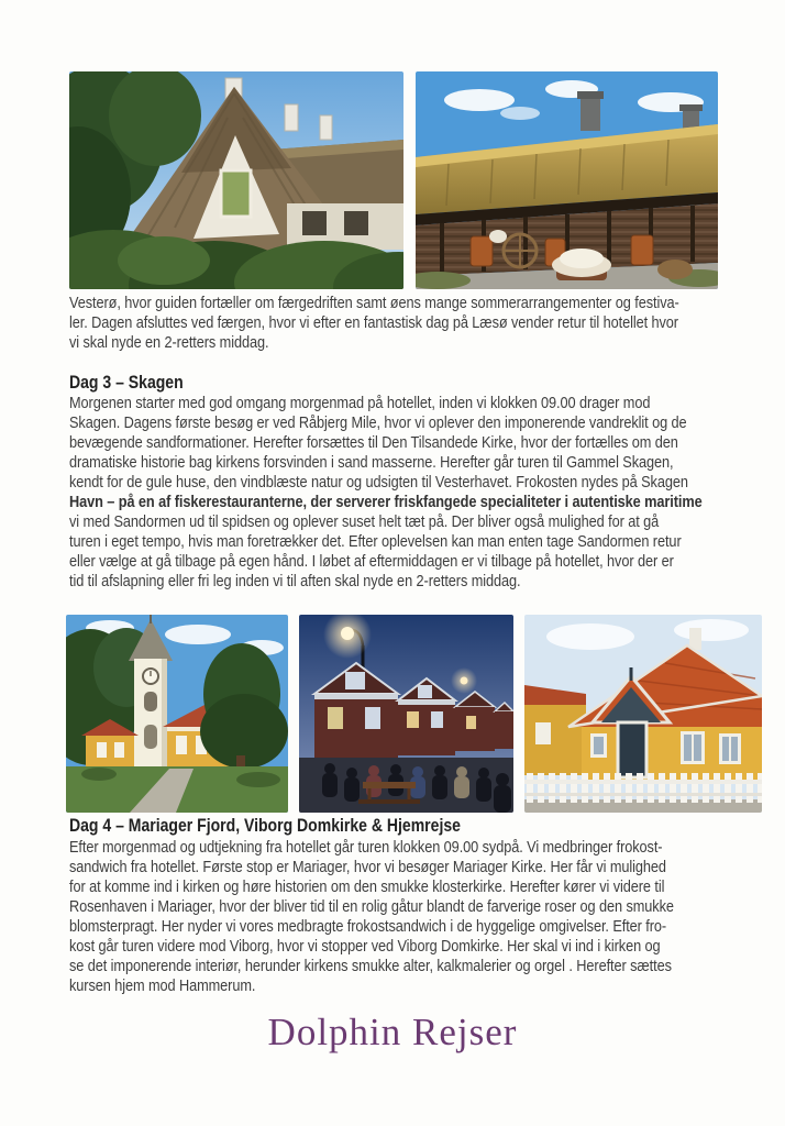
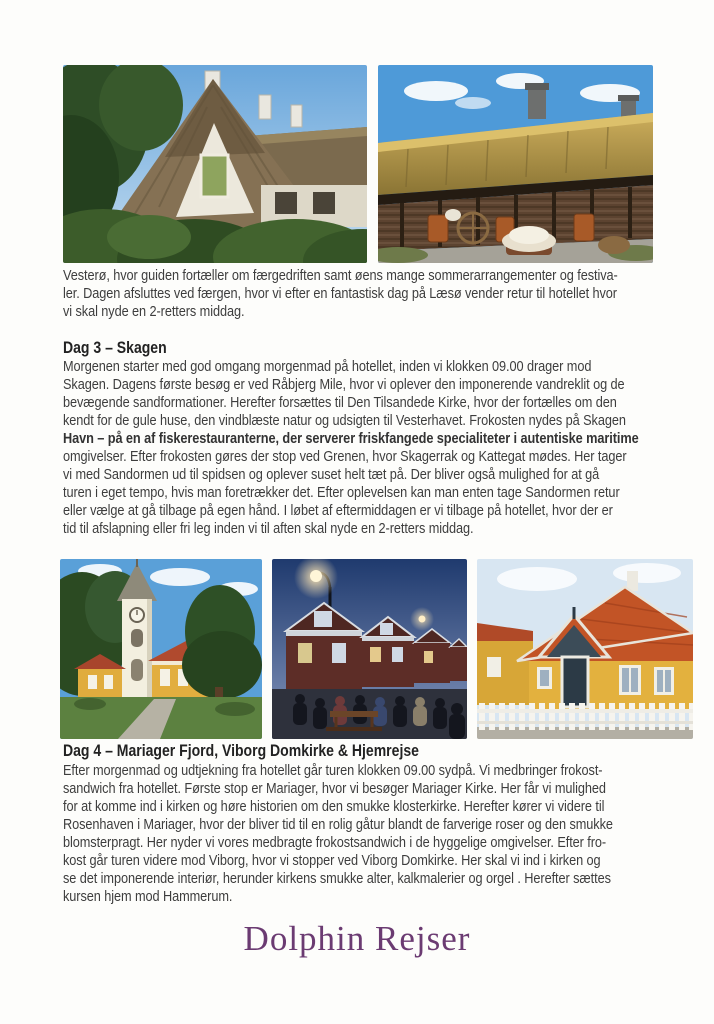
  Vesterø, hvor guiden fortæller om færgedriften samt øens mange sommerarrangementer og festiva-
  ler. Dagen afsluttes ved færgen, hvor vi efter en fantastisk dag på Læsø vender retur til hotellet hvor
  vi skal nyde en 2-retters middag.
  Dag 3 – Skagen
  Morgenen starter med god omgang morgenmad på hotellet, inden vi klokken 09.00 drager mod
  Skagen. Dagens første besøg er ved Råbjerg Mile, hvor vi oplever den imponerende vandreklit og de
  bevægende sandformationer. Herefter forsættes til Den Tilsandede Kirke, hvor der fortælles om den
- dramatiske historie bag kirkens forsvinden i sand masserne. Herefter går turen til Gammel Skagen,
  kendt for de gule huse, den vindblæste natur og udsigten til Vesterhavet. Frokosten nydes på Skagen
  Havn – på en af fiskerestauranterne, der serverer friskfangede specialiteter i autentiske maritime
+ omgivelser. Efter frokosten gøres der stop ved Grenen, hvor Skagerrak og Kattegat mødes. Her tager
  vi med Sandormen ud til spidsen og oplever suset helt tæt på. Der bliver også mulighed for at gå
  turen i eget tempo, hvis man foretrækker det. Efter oplevelsen kan man enten tage Sandormen retur
  eller vælge at gå tilbage på egen hånd. I løbet af eftermiddagen er vi tilbage på hotellet, hvor der er
  tid til afslapning eller fri leg inden vi til aften skal nyde en 2-retters middag.
  Dag 4 – Mariager Fjord, Viborg Domkirke & Hjemrejse
  Efter morgenmad og udtjekning fra hotellet går turen klokken 09.00 sydpå. Vi medbringer frokost-
  sandwich fra hotellet. Første stop er Mariager, hvor vi besøger Mariager Kirke. Her får vi mulighed
  for at komme ind i kirken og høre historien om den smukke klosterkirke. Herefter kører vi videre til
  Rosenhaven i Mariager, hvor der bliver tid til en rolig gåtur blandt de farverige roser og den smukke
  blomsterpragt. Her nyder vi vores medbragte frokostsandwich i de hyggelige omgivelser. Efter fro-
  kost går turen videre mod Viborg, hvor vi stopper ved Viborg Domkirke. Her skal vi ind i kirken og
  se det imponerende interiør, herunder kirkens smukke alter, kalkmalerier og orgel . Herefter sættes
  kursen hjem mod Hammerum.
  Dolphin Rejser
